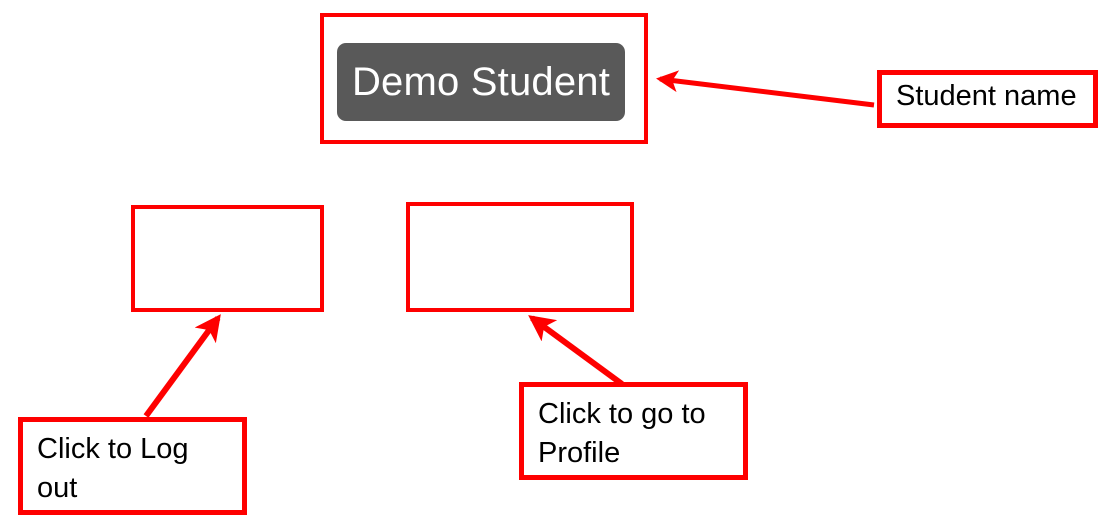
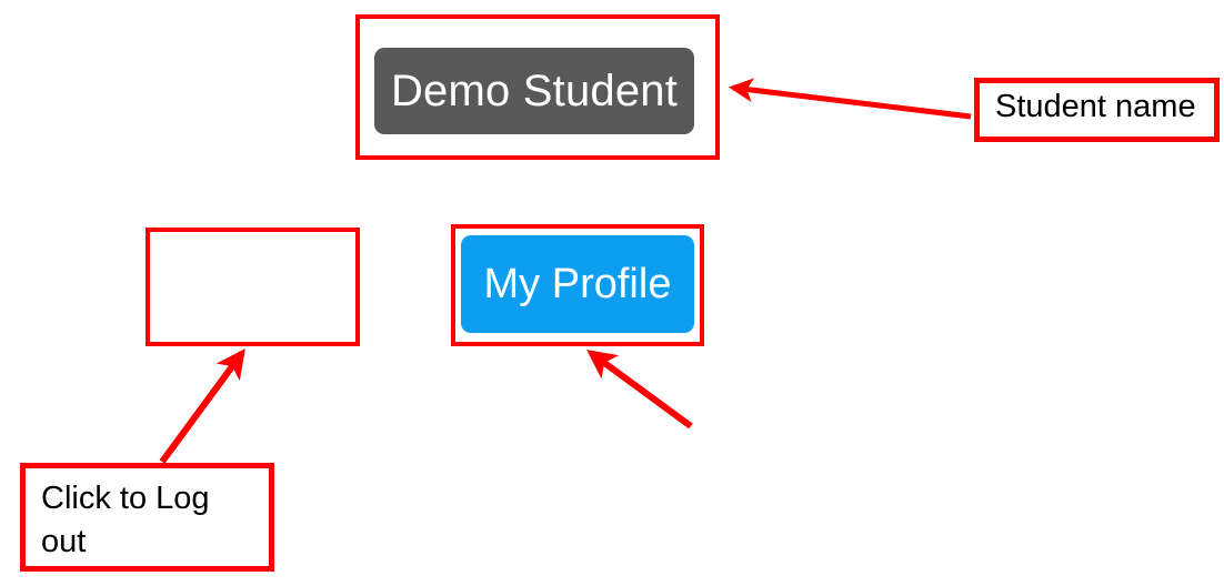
  Demo Student
+ My Profile
  Student name
  Click to Log
  out
- Click to go to
- Profile
